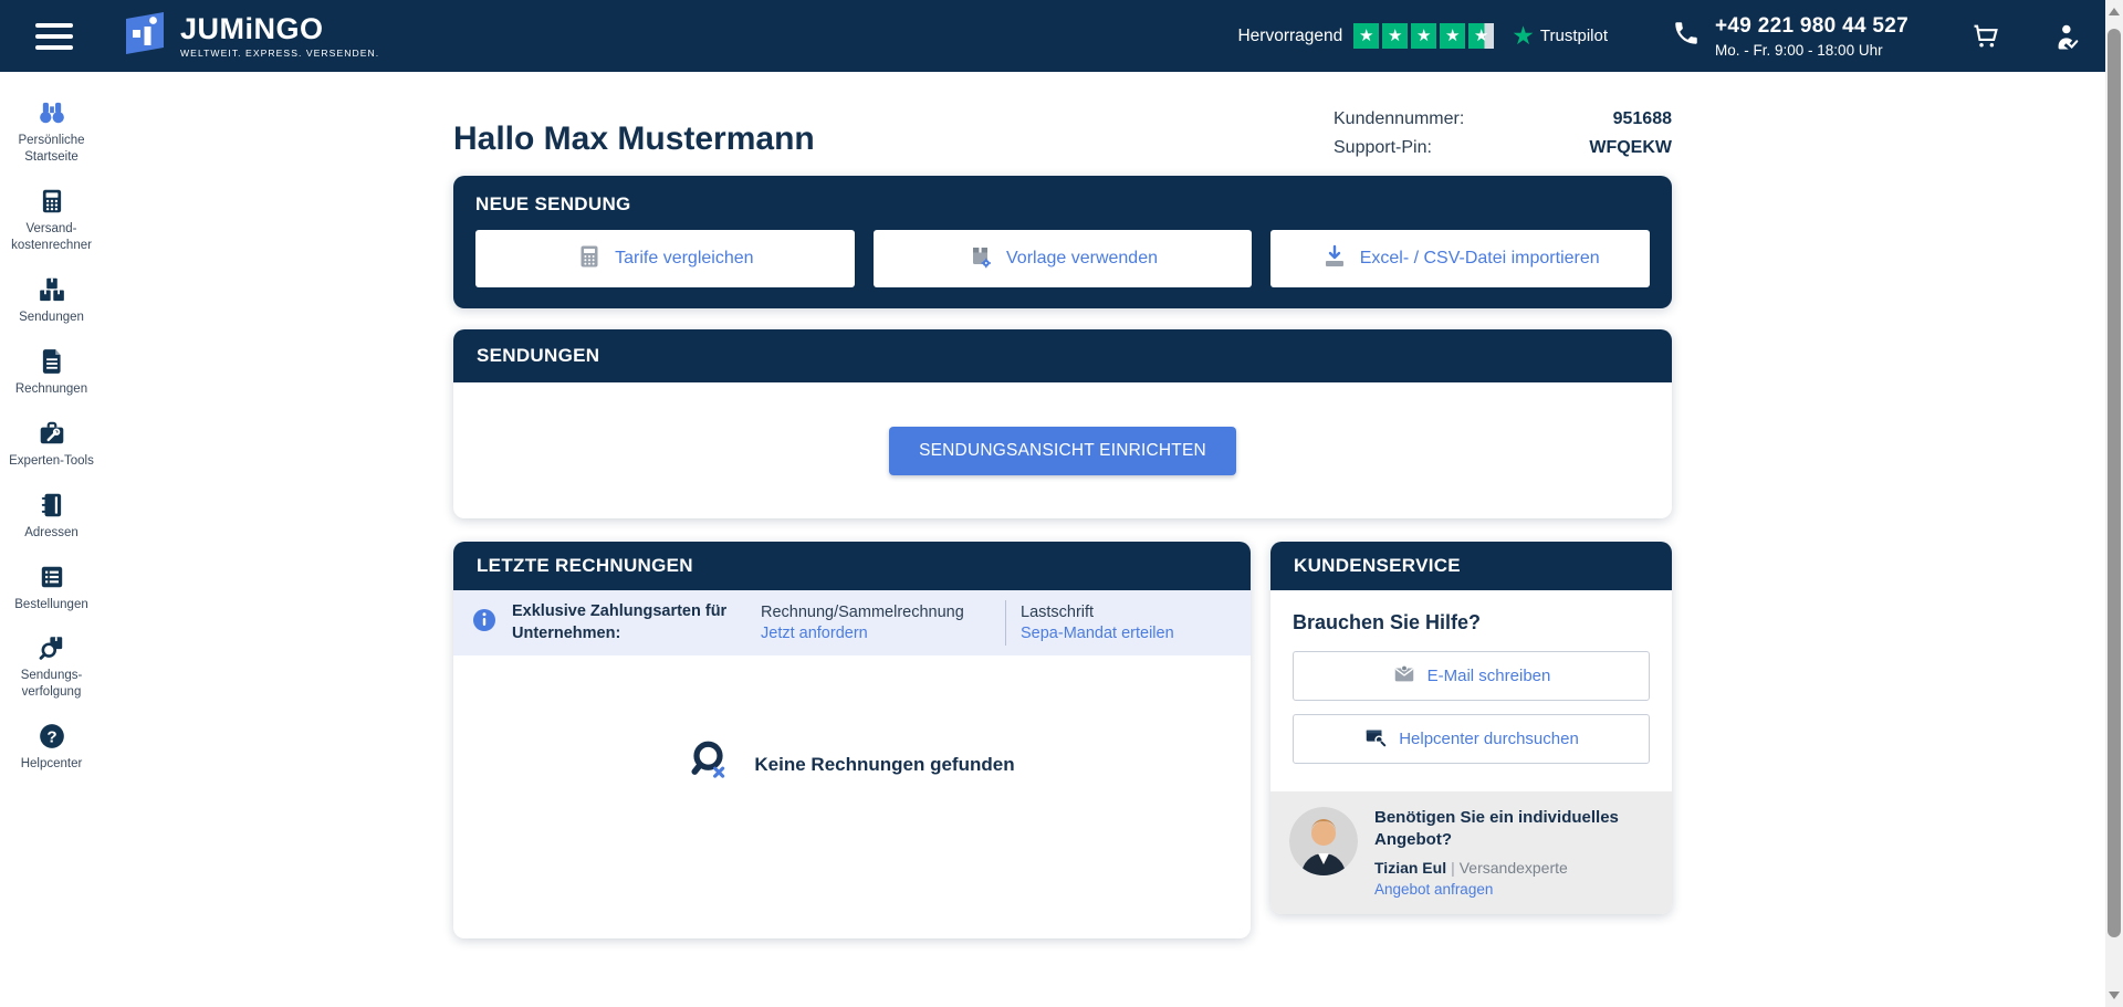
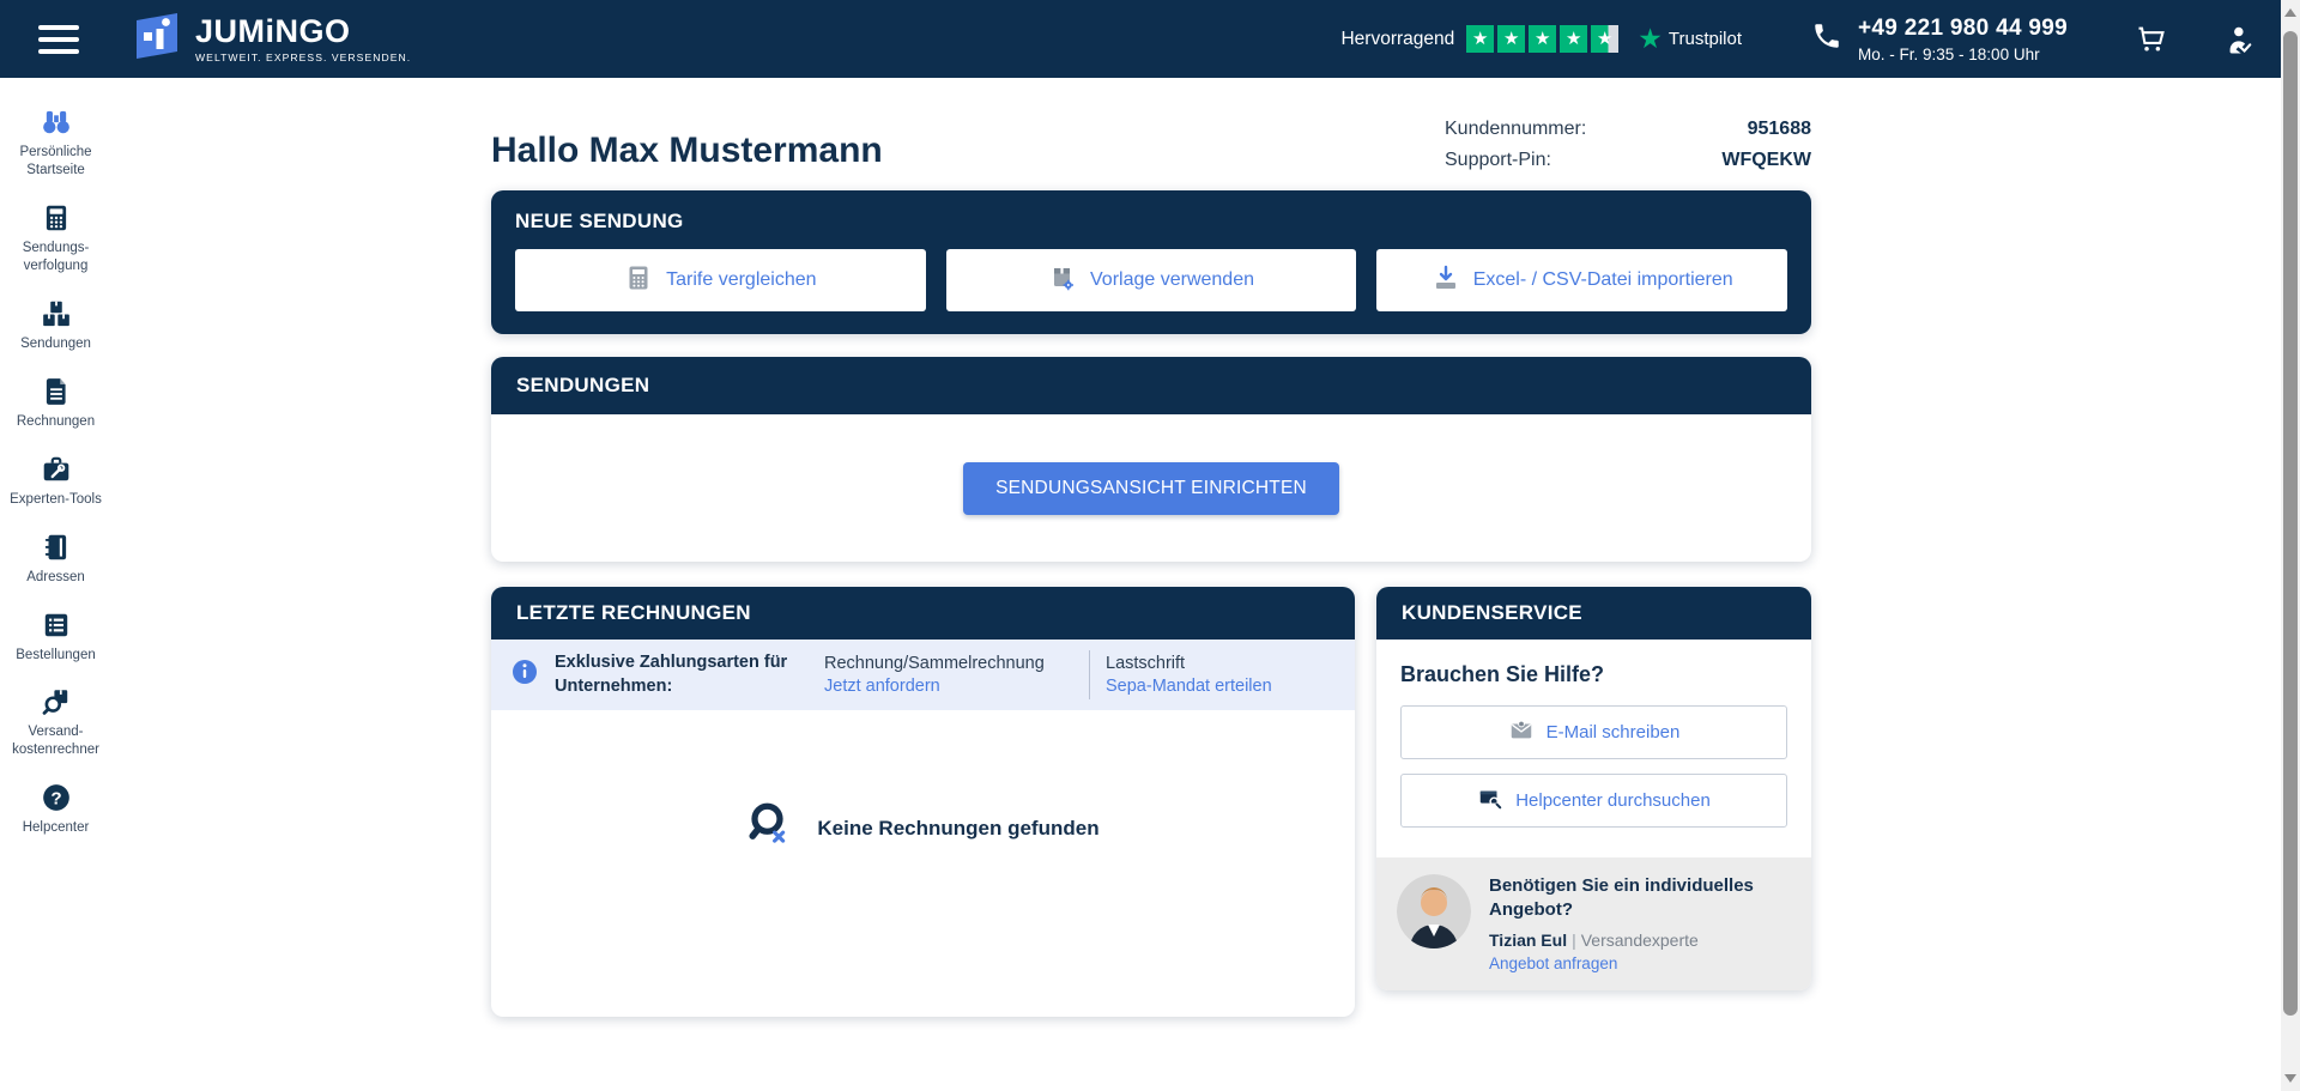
  JUMiNGO
  WELTWEIT. EXPRESS. VERSENDEN.
  Hervorragend
  ★
  ★
  ★
  ★
  ★
  ★
  Trustpilot
- +49 221 980 44 527
+ +49 221 980 44 999
- Mo. - Fr. 9:00 - 18:00 Uhr
+ Mo. - Fr. 9:35 - 18:00 Uhr
  Persönliche Startseite
- Versand-kostenrechner
+ Sendungs-verfolgung
  Sendungen
  Rechnungen
  Experten-Tools
  Adressen
  Bestellungen
- Sendungs-verfolgung
+ Versand-kostenrechner
  ?
  Helpcenter
  Hallo Max Mustermann
  Kundennummer:
  951688
  Support-Pin:
  WFQEKW
  NEUE SENDUNG
  Tarife vergleichen
  Vorlage verwenden
  Excel- / CSV-Datei importieren
  SENDUNGEN
  SENDUNGSANSICHT EINRICHTEN
  LETZTE RECHNUNGEN
  Exklusive Zahlungsarten für Unternehmen:
  Rechnung/Sammelrechnung
  Jetzt anfordern
  Lastschrift
  Sepa-Mandat erteilen
  Keine Rechnungen gefunden
  KUNDENSERVICE
  Brauchen Sie Hilfe?
  E-Mail schreiben
  Helpcenter durchsuchen
  Benötigen Sie ein individuelles Angebot?
  Tizian Eul | Versandexperte
  Angebot anfragen
